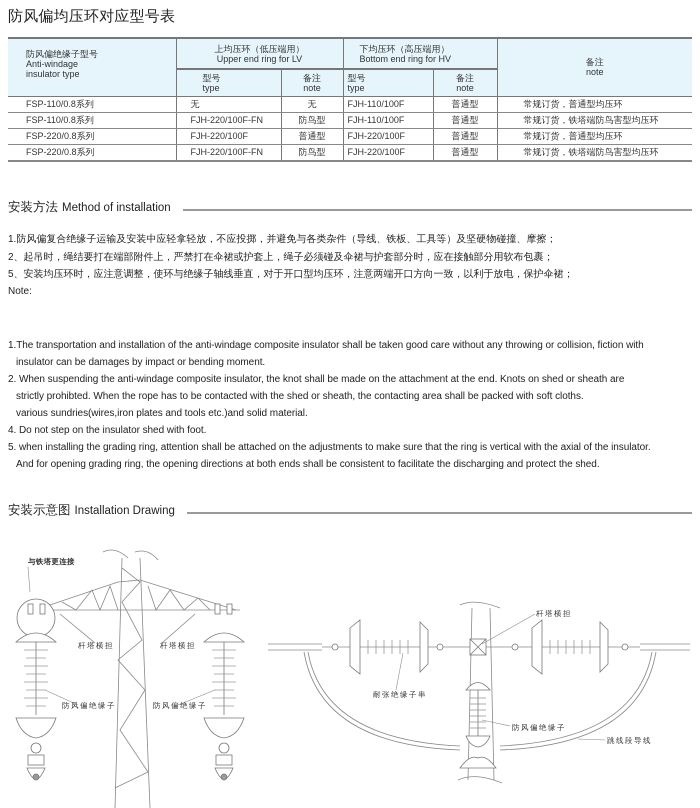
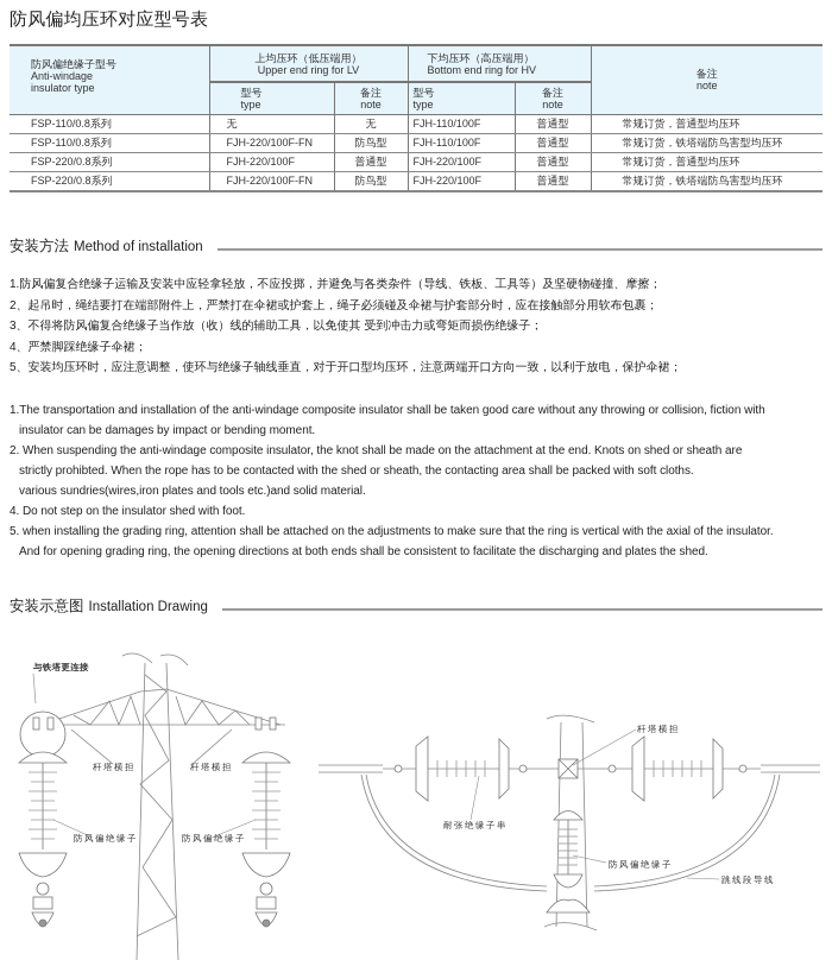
  防风偏均压环对应型号表
  防风偏绝缘子型号 Anti-windage insulator type	上均压环（低压端用） Upper end ring for LV	下均压环（高压端用） Bottom end ring for HV	备注 note
  型号type	备注note	型号type	备注note
  FSP-110/0.8系列	无	无	FJH-110/100F	普通型	常规订货，普通型均压环
  FSP-110/0.8系列	FJH-220/100F-FN	防鸟型	FJH-110/100F	普通型	常规订货，铁塔端防鸟害型均压环
  FSP-220/0.8系列	FJH-220/100F	普通型	FJH-220/100F	普通型	常规订货，普通型均压环
  FSP-220/0.8系列	FJH-220/100F-FN	防鸟型	FJH-220/100F	普通型	常规订货，铁塔端防鸟害型均压环
  安装方法
  Method of installation
  1.防风偏复合绝缘子运输及安装中应轻拿轻放，不应投掷，并避免与各类杂件（导线、铁板、工具等）及坚硬物碰撞、摩擦；
  2、起吊时，绳结要打在端部附件上，严禁打在伞裙或护套上，绳子必须碰及伞裙与护套部分时，应在接触部分用软布包裹；
+ 3、不得将防风偏复合绝缘子当作放（收）线的辅助工具，以免使其 受到冲击力或弯矩而损伤绝缘子；
+ 4、严禁脚踩绝缘子伞裙；
  5、安装均压环时，应注意调整，使环与绝缘子轴线垂直，对于开口型均压环，注意两端开口方向一致，以利于放电，保护伞裙；
- Note:
  1.The transportation and installation of the anti-windage composite insulator shall be taken good care without any throwing or collision, fiction with
  insulator can be damages by impact or bending moment.
  2. When suspending the anti-windage composite insulator, the knot shall be made on the attachment at the end. Knots on shed or sheath are
  strictly prohibted. When the rope has to be contacted with the shed or sheath, the contacting area shall be packed with soft cloths.
  various sundries(wires,iron plates and tools etc.)and solid material.
  4. Do not step on the insulator shed with foot.
  5. when installing the grading ring, attention shall be attached on the adjustments to make sure that the ring is vertical with the axial of the insulator.
- And for opening grading ring, the opening directions at both ends shall be consistent to facilitate the discharging and protect the shed.
+ And for opening grading ring, the opening directions at both ends shall be consistent to facilitate the discharging and plates the shed.
  安装示意图
  Installation Drawing
  与铁塔更连接
  杆塔横担
  杆塔横担
  防风偏绝缘子
  防风偏绝缘子
  杆塔横担
  耐张绝缘子串
  防风偏绝缘子
  跳线段导线
